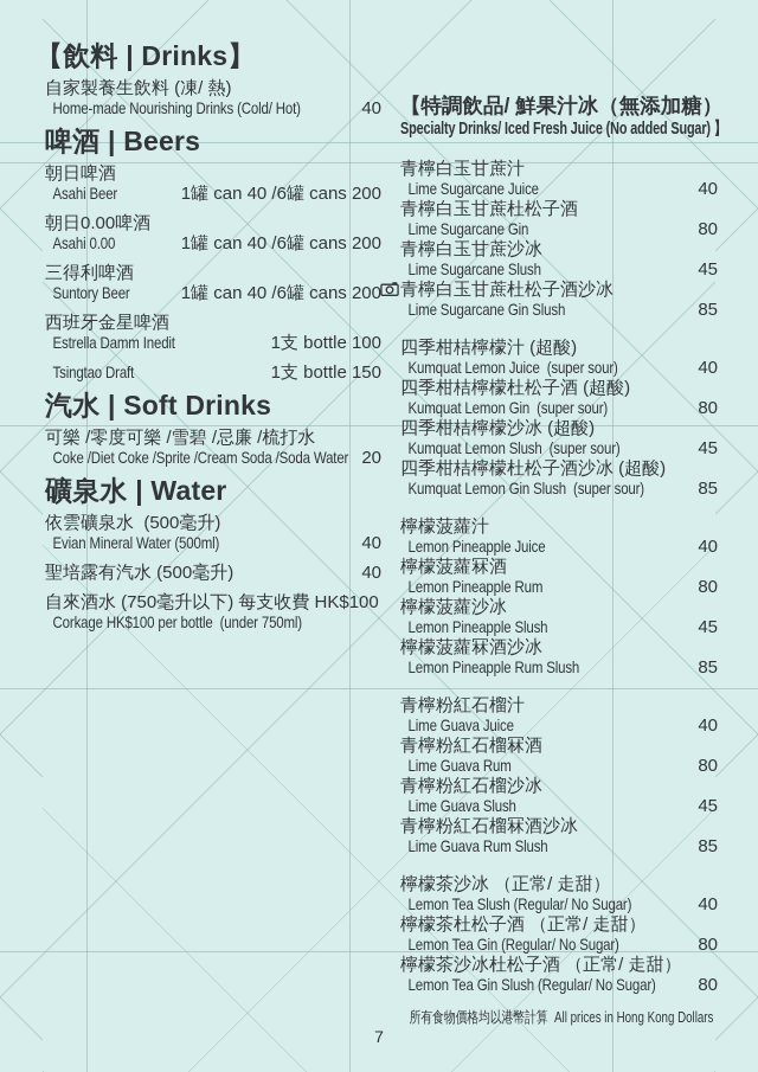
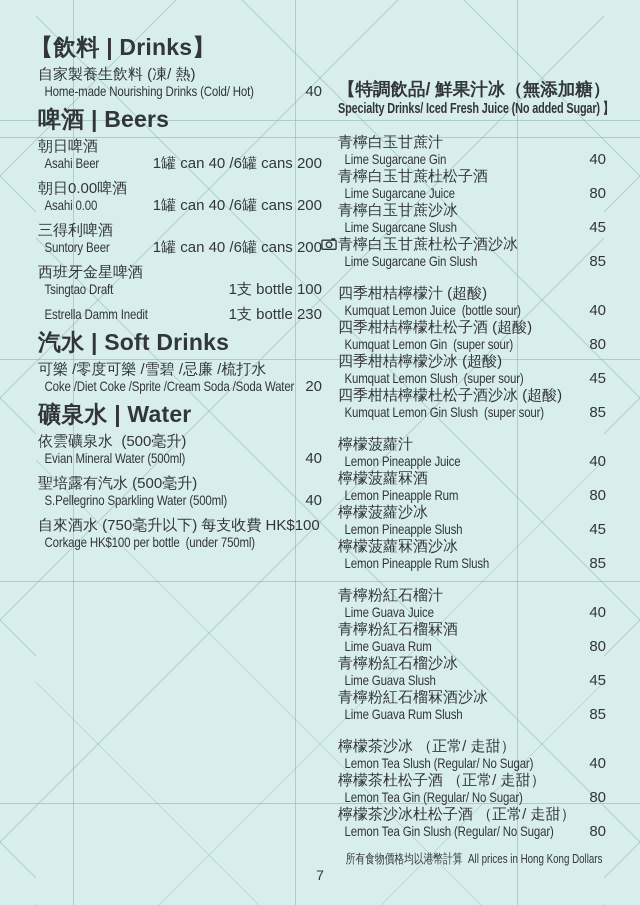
  【飲料 | Drinks】
  自家製養生飲料 (凍/ 熱)
  Home-made Nourishing Drinks (Cold/ Hot)
  40
  啤酒 | Beers
  朝日啤酒
  Asahi Beer
  1罐 can 40 /6罐 cans 200
  朝日0.00啤酒
  Asahi 0.00
  1罐 can 40 /6罐 cans 200
  三得利啤酒
  Suntory Beer
  1罐 can 40 /6罐 cans 200
  西班牙金星啤酒
- Estrella Damm Inedit
+ Tsingtao Draft
  1支 bottle 100
- Tsingtao Draft
+ Estrella Damm Inedit
- 1支 bottle 150
+ 1支 bottle 230
  汽水 | Soft Drinks
  可樂 /零度可樂 /雪碧 /忌廉 /梳打水
  Coke /Diet Coke /Sprite /Cream Soda /Soda Water
  20
  礦泉水 | Water
  依雲礦泉水 (500毫升)
  Evian Mineral Water (500ml)
  40
  聖培露有汽水 (500毫升)
+ S.Pellegrino Sparkling Water (500ml)
  40
  自來酒水 (750毫升以下) 每支收費 HK$100
  Corkage HK$100 per bottle (under 750ml)
  【特調飲品/ 鮮果汁冰（無添加糖）
  Specialty Drinks/ Iced Fresh Juice (No added Sugar) 】
  青檸白玉甘蔗汁
- Lime Sugarcane Juice
+ Lime Sugarcane Gin
  40
  青檸白玉甘蔗杜松子酒
- Lime Sugarcane Gin
+ Lime Sugarcane Juice
  80
  青檸白玉甘蔗沙冰
  Lime Sugarcane Slush
  45
  青檸白玉甘蔗杜松子酒沙冰
  Lime Sugarcane Gin Slush
  85
  四季柑桔檸檬汁 (超酸)
- Kumquat Lemon Juice (super sour)
+ Kumquat Lemon Juice (bottle sour)
  40
  四季柑桔檸檬杜松子酒 (超酸)
  Kumquat Lemon Gin (super sour)
  80
  四季柑桔檸檬沙冰 (超酸)
  Kumquat Lemon Slush (super sour)
  45
  四季柑桔檸檬杜松子酒沙冰 (超酸)
  Kumquat Lemon Gin Slush (super sour)
  85
  檸檬菠蘿汁
  Lemon Pineapple Juice
  40
  檸檬菠蘿冧酒
  Lemon Pineapple Rum
  80
  檸檬菠蘿沙冰
  Lemon Pineapple Slush
  45
  檸檬菠蘿冧酒沙冰
  Lemon Pineapple Rum Slush
  85
  青檸粉紅石榴汁
  Lime Guava Juice
  40
  青檸粉紅石榴冧酒
  Lime Guava Rum
  80
  青檸粉紅石榴沙冰
  Lime Guava Slush
  45
  青檸粉紅石榴冧酒沙冰
  Lime Guava Rum Slush
  85
  檸檬茶沙冰 （正常/ 走甜）
  Lemon Tea Slush (Regular/ No Sugar)
  40
  檸檬茶杜松子酒 （正常/ 走甜）
  Lemon Tea Gin (Regular/ No Sugar)
  80
  檸檬茶沙冰杜松子酒 （正常/ 走甜）
  Lemon Tea Gin Slush (Regular/ No Sugar)
  80
  所有食物價格均以港幣計算 All prices in Hong Kong Dollars
  7
